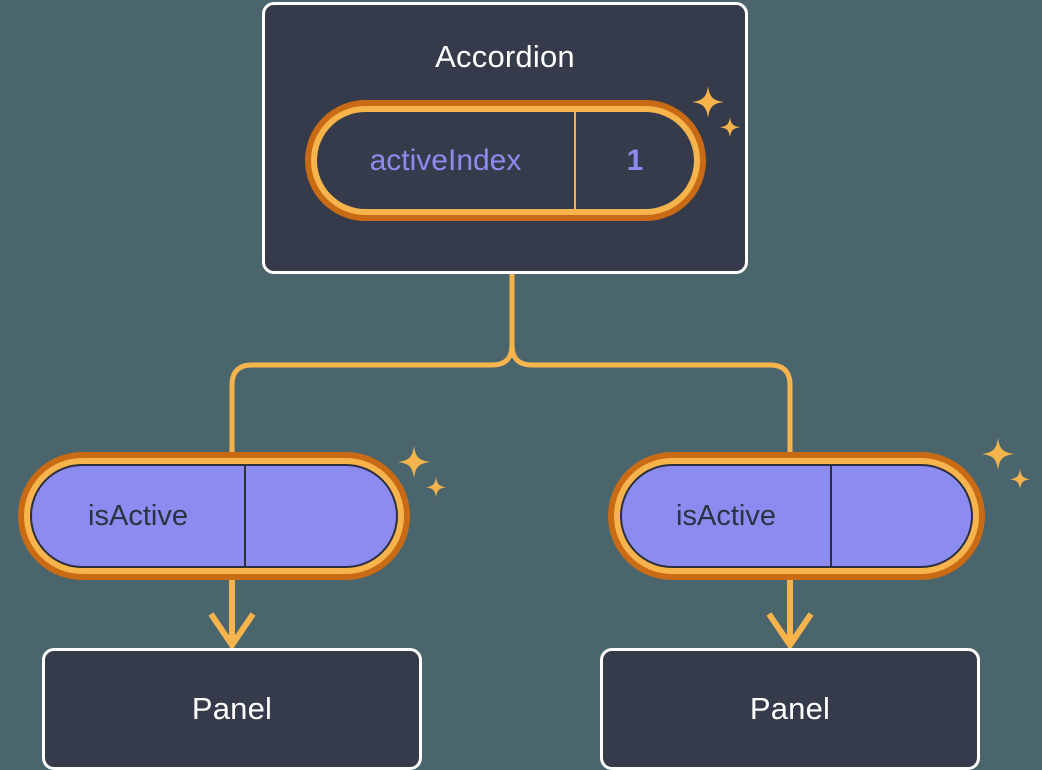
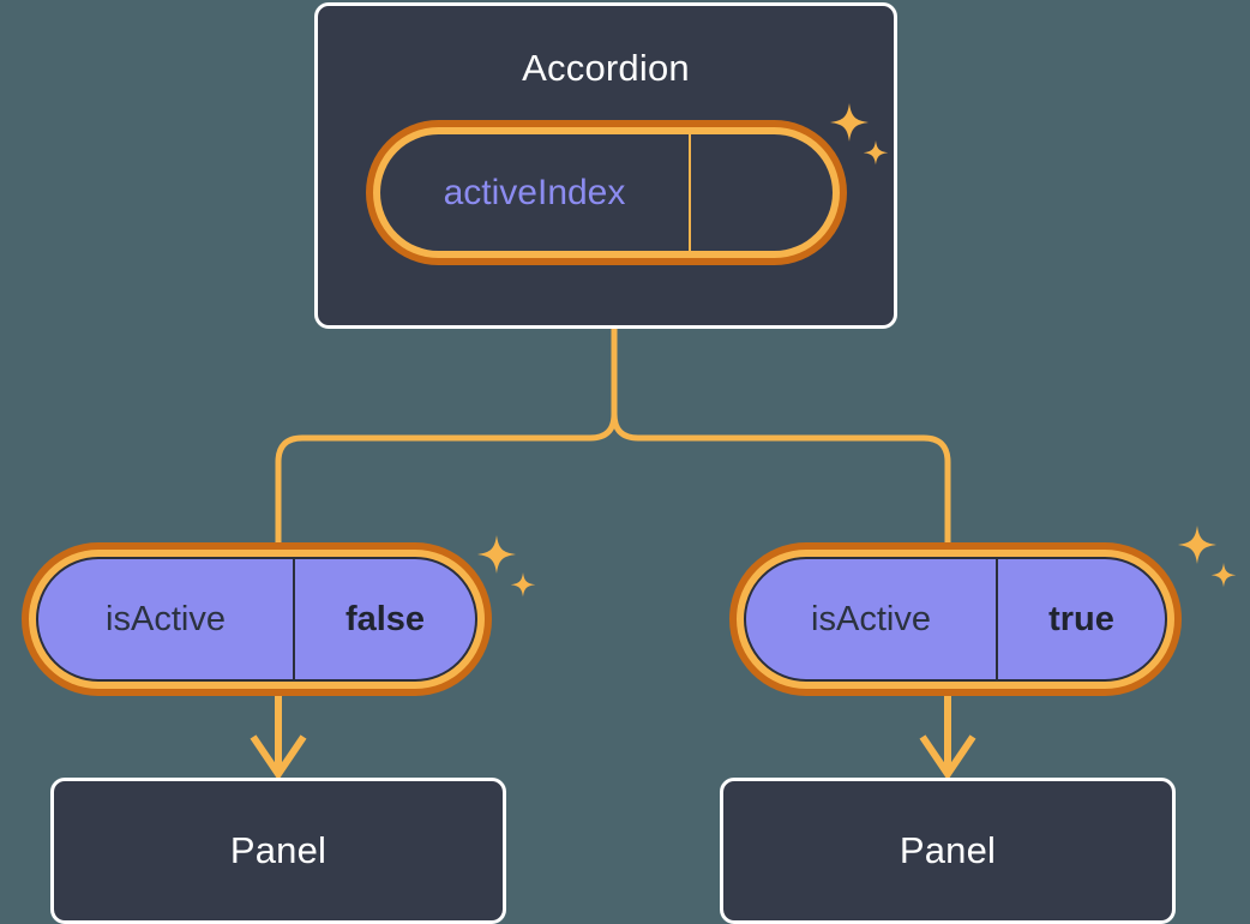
  Accordion
  activeIndex
- 1
  isActive
+ false
  Panel
  isActive
+ true
  Panel
